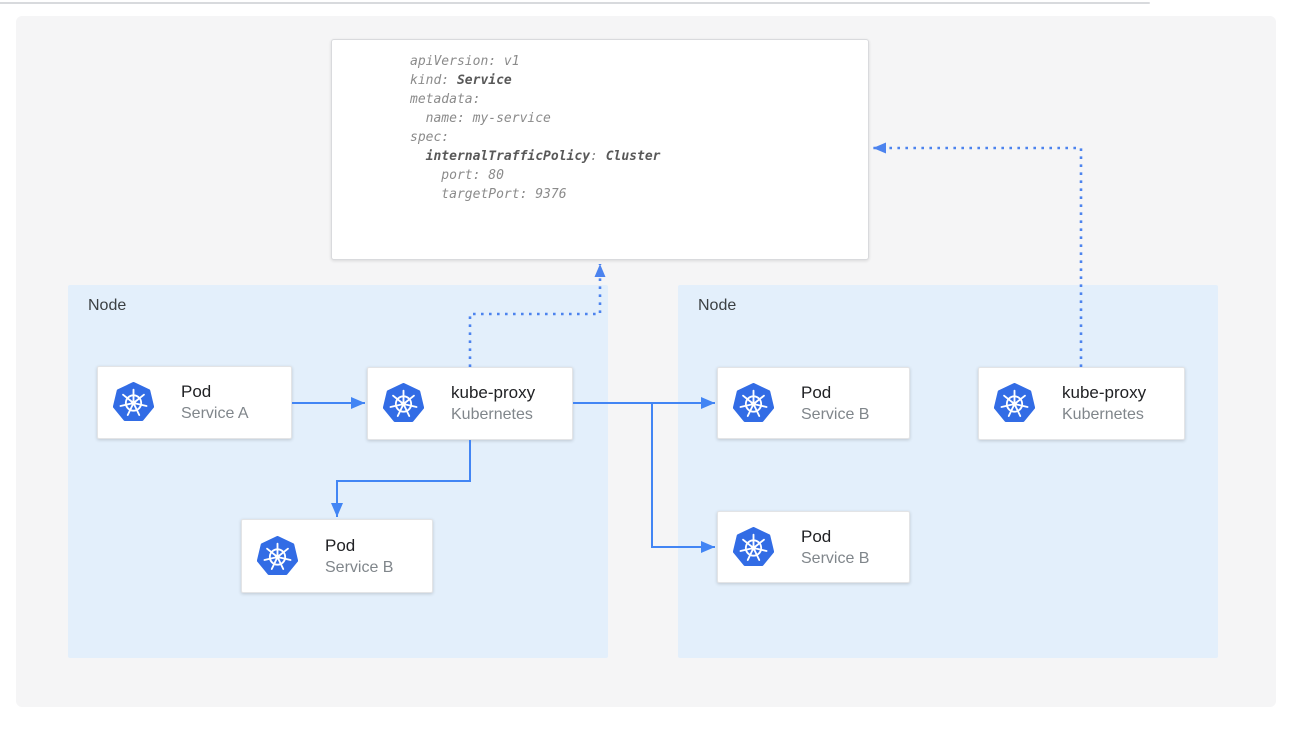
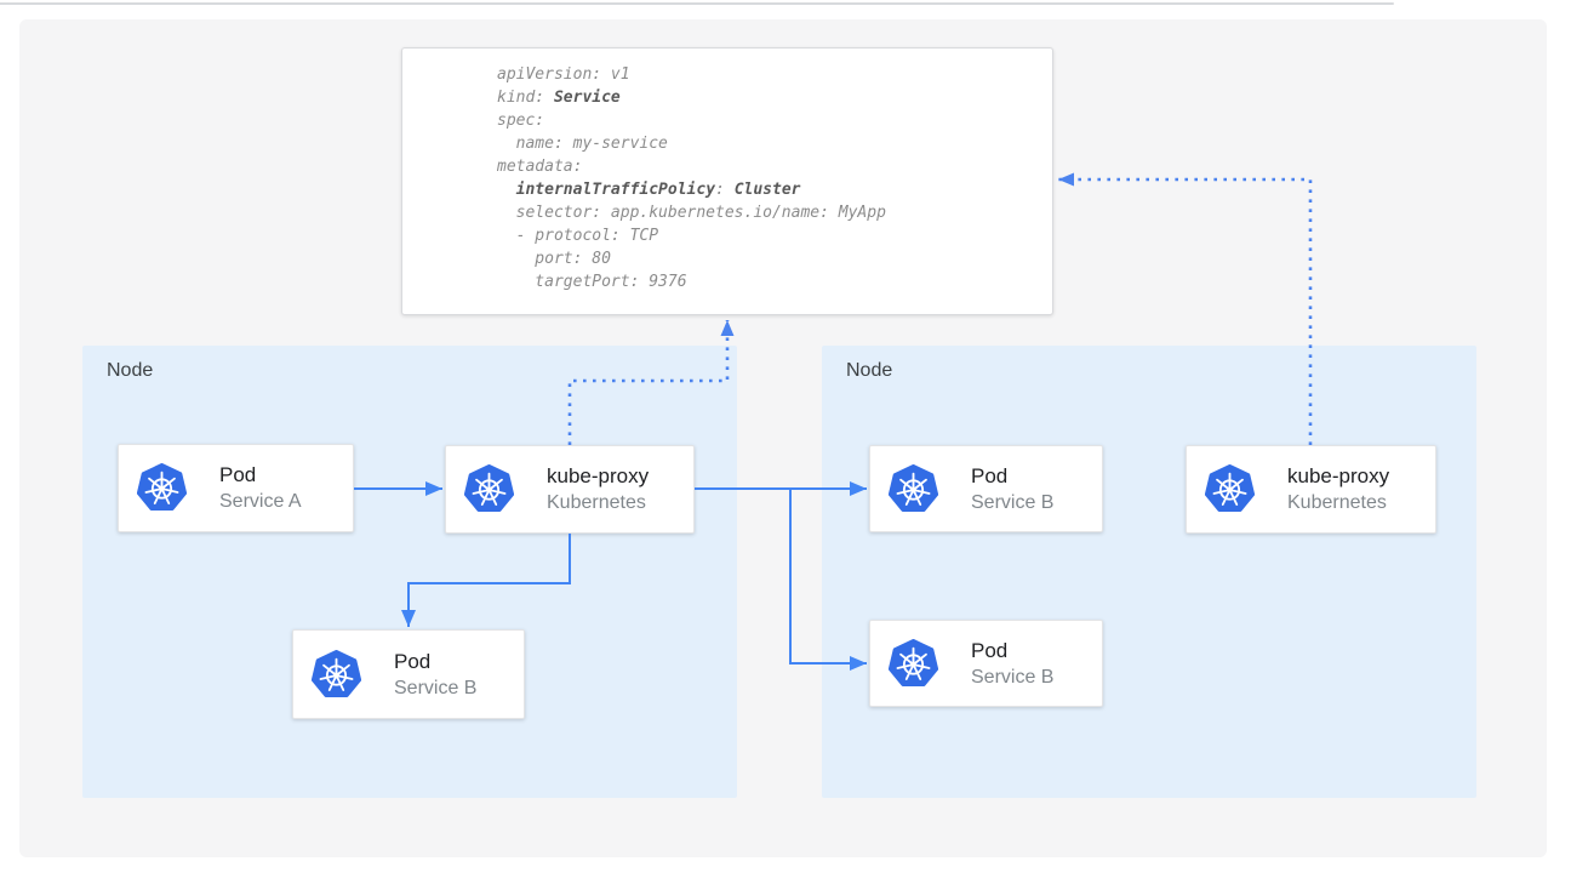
  apiVersion: v1
  kind: Service
- metadata:
+ spec:
  name: my-service
- spec:
+ metadata:
  internalTrafficPolicy: Cluster
+ selector: app.kubernetes.io/name: MyApp
+ - protocol: TCP
  port: 80
  targetPort: 9376
  Node
  Node
  Pod
  Service A
  kube-proxy
  Kubernetes
  Pod
  Service B
  Pod
  Service B
  Pod
  Service B
  kube-proxy
  Kubernetes
